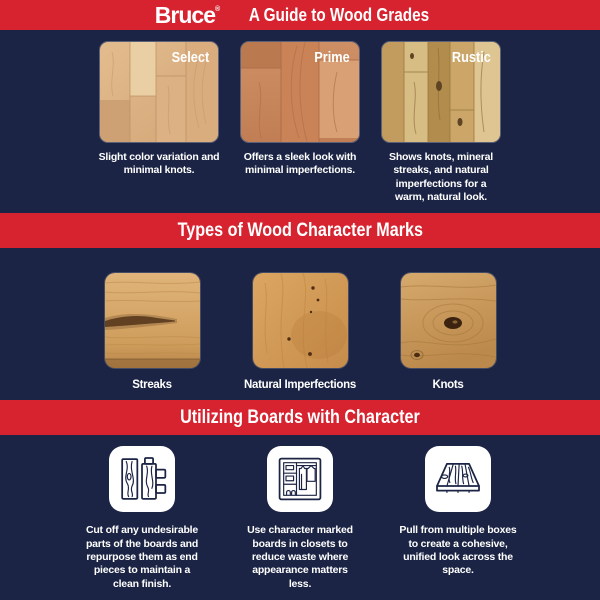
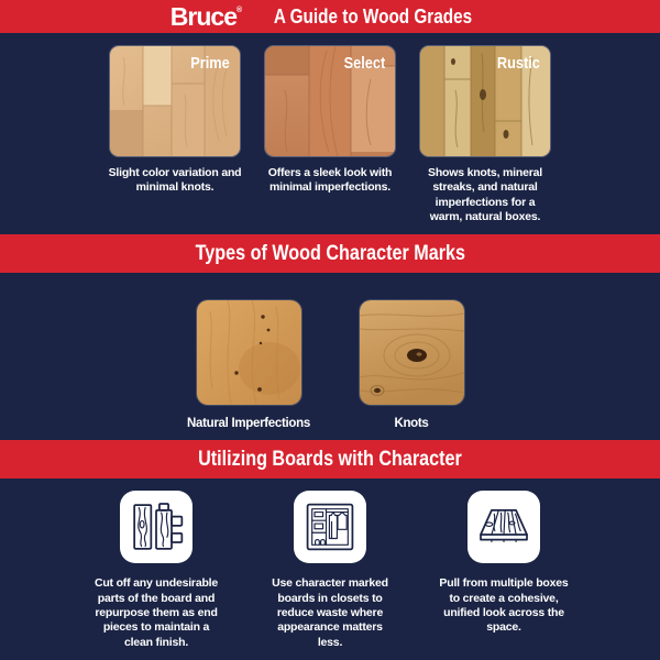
  Bruce
  A Guide to Wood Grades
- Select
+ Prime
  Slight color variation and minimal knots.
- Prime
+ Select
  Offers a sleek look with minimal imperfections.
  Rustic
- Shows knots, mineral streaks, and natural imperfections for a warm, natural look.
+ Shows knots, mineral streaks, and natural imperfections for a warm, natural boxes.
  Types of Wood Character Marks
- Streaks
  Natural Imperfections
  Knots
  Utilizing Boards with Character
- Cut off any undesirable parts of the boards and repurpose them as end pieces to maintain a clean finish.
+ Cut off any undesirable parts of the board and repurpose them as end pieces to maintain a clean finish.
  Use character marked boards in closets to reduce waste where appearance matters less.
  Pull from multiple boxes to create a cohesive, unified look across the space.
